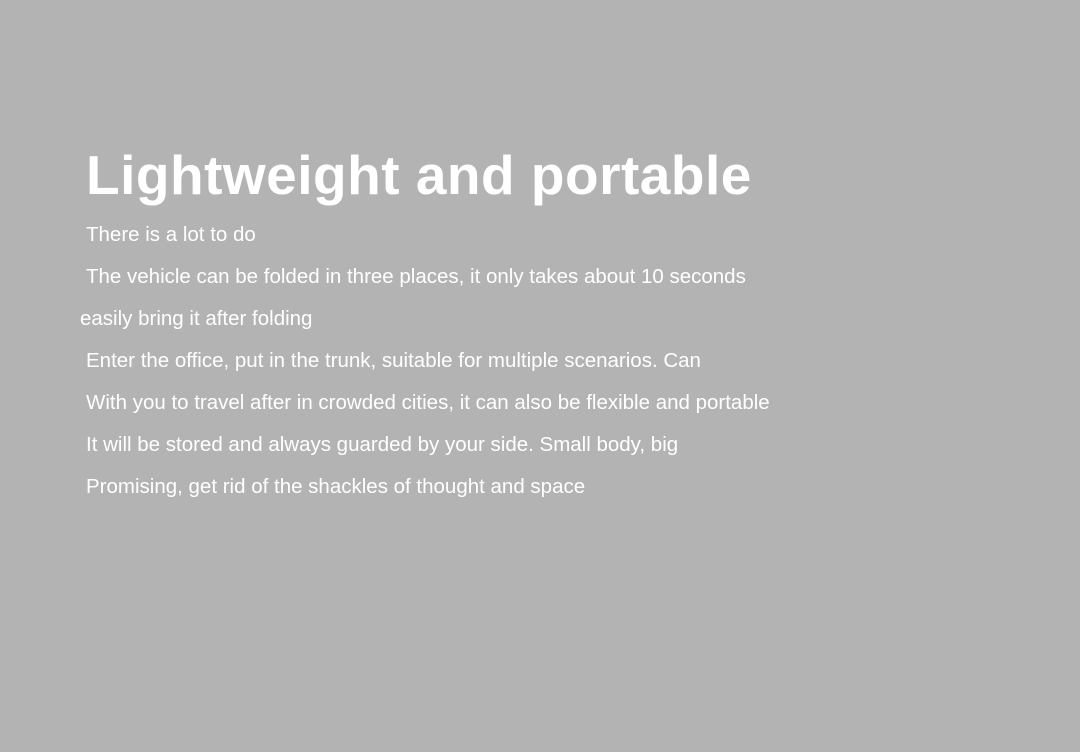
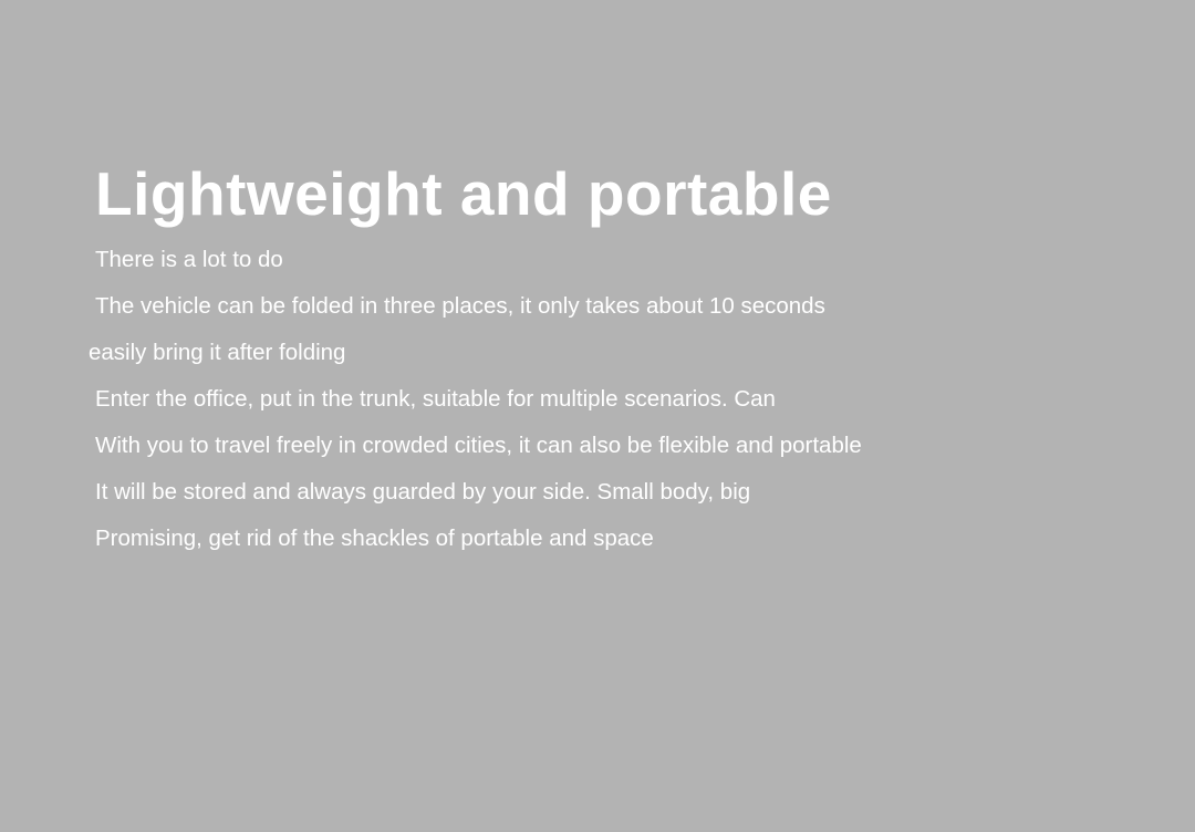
  Lightweight and portable
  There is a lot to do
  The vehicle can be folded in three places, it only takes about 10 seconds
  easily bring it after folding
  Enter the office, put in the trunk, suitable for multiple scenarios. Can
- With you to travel after in crowded cities, it can also be flexible and portable
+ With you to travel freely in crowded cities, it can also be flexible and portable
  It will be stored and always guarded by your side. Small body, big
- Promising, get rid of the shackles of thought and space
+ Promising, get rid of the shackles of portable and space
